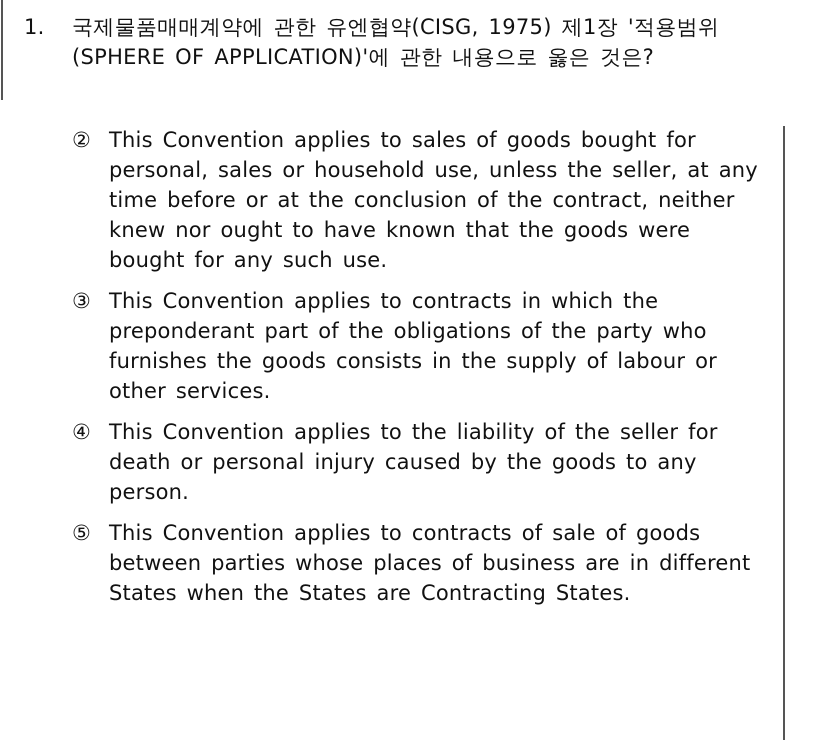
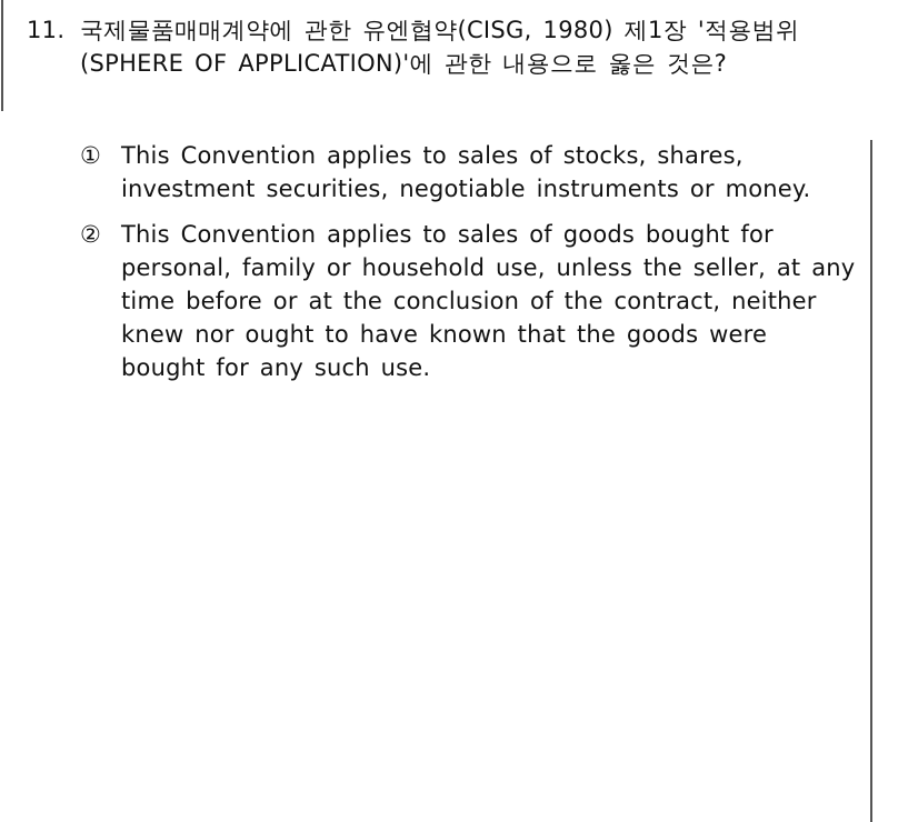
- 1.
+ 11.
- 국제물품매매계약에 관한 유엔협약(CISG, 1975) 제1장 '적용범위(SPHERE OF APPLICATION)'에 관한 내용으로 옳은 것은?
+ 국제물품매매계약에 관한 유엔협약(CISG, 1980) 제1장 '적용범위(SPHERE OF APPLICATION)'에 관한 내용으로 옳은 것은?
+ ①
+ This Convention applies to sales of stocks, shares, investment securities, negotiable instruments or money.
  ②
- This Convention applies to sales of goods bought for personal, sales or household use, unless the seller, at any time before or at the conclusion of the contract, neither knew nor ought to have known that the goods were bought for any such use.
+ This Convention applies to sales of goods bought for personal, family or household use, unless the seller, at any time before or at the conclusion of the contract, neither knew nor ought to have known that the goods were bought for any such use.
- ③
- This Convention applies to contracts in which the preponderant part of the obligations of the party who furnishes the goods consists in the supply of labour or other services.
- ④
- This Convention applies to the liability of the seller for death or personal injury caused by the goods to any person.
- ⑤
- This Convention applies to contracts of sale of goods between parties whose places of business are in different States when the States are Contracting States.
